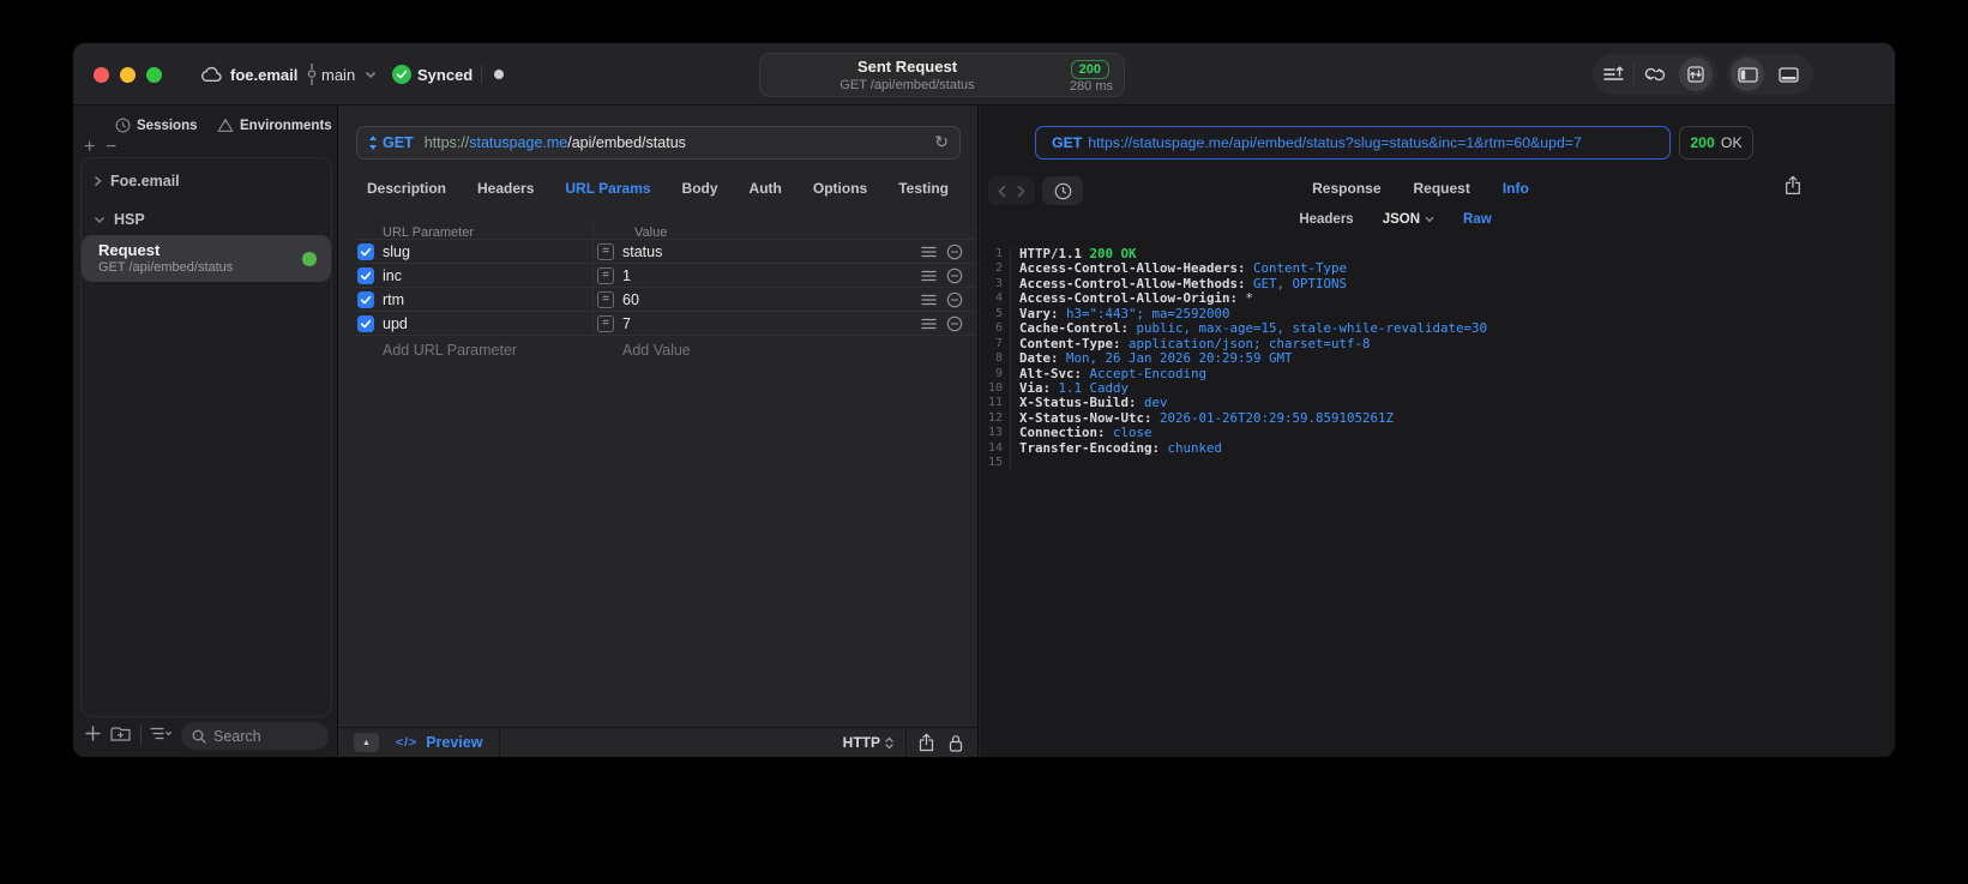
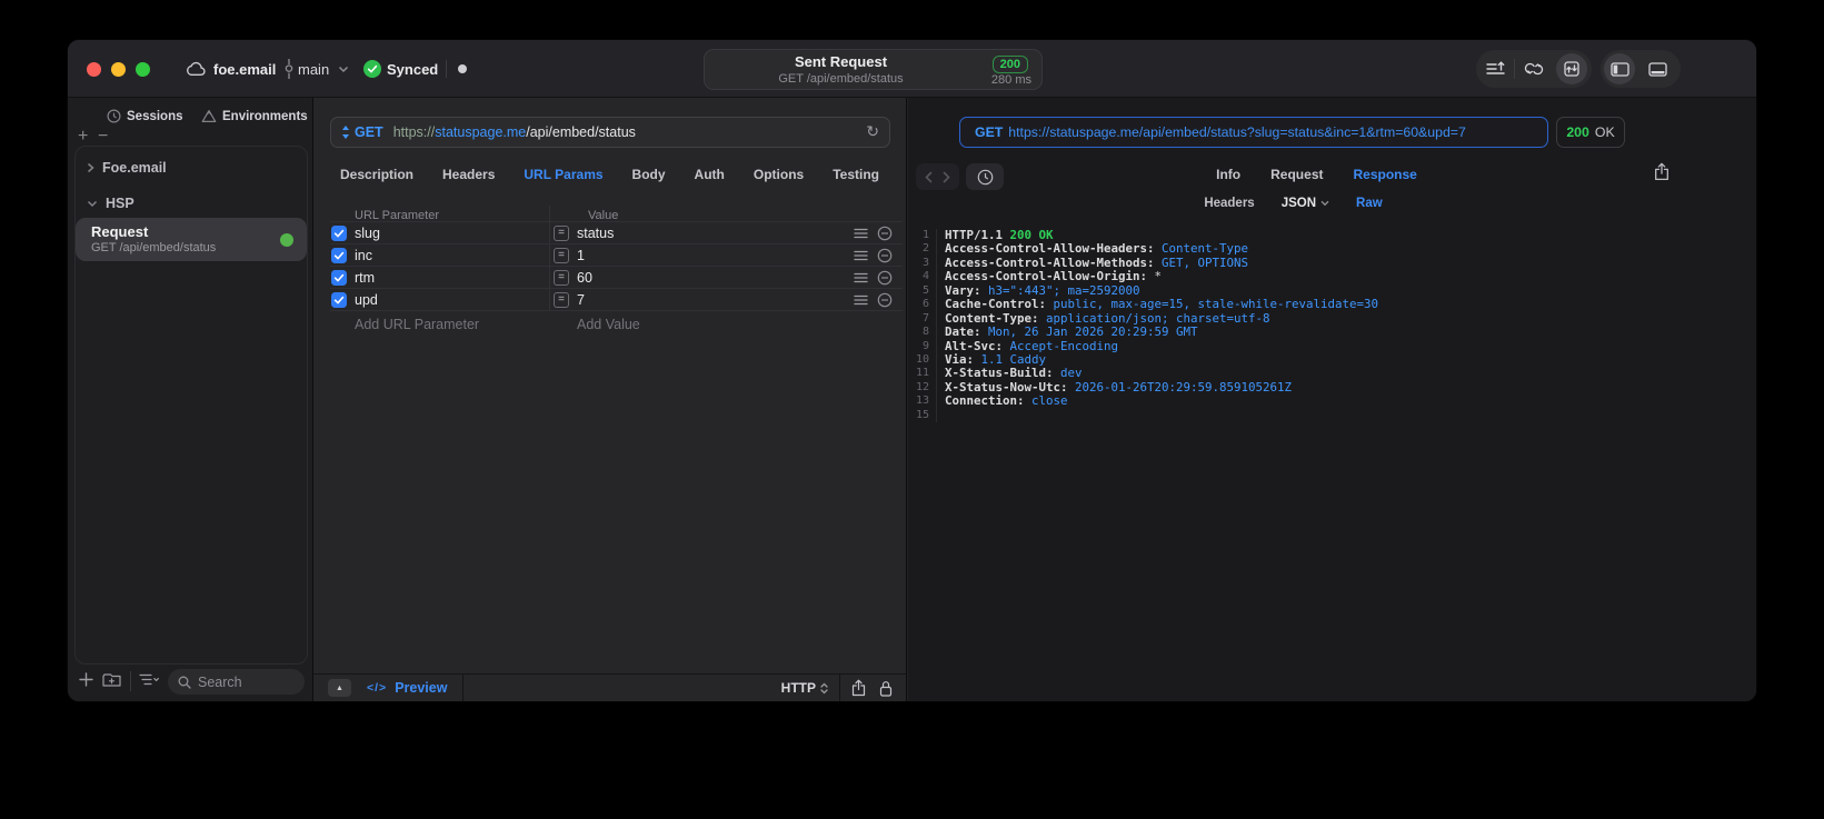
  foe.email
  main
  Synced
  Sent Request
  GET /api/embed/status
  200
  280 ms
  Sessions
  Environments
  +
  −
  Foe.email
  HSP
  Request
  GET /api/embed/status
  Search
  GET
  https://statuspage.me/api/embed/status
  ↻
  Description
  Headers
  URL Params
  Body
  Auth
  Options
  Testing
  URL Parameter
  Value
  slug
  =
  status
  inc
  =
  1
  rtm
  =
  60
  upd
  =
  7
  Add URL Parameter
  Add Value
  </>
  Preview
  HTTP
  GET
  https://statuspage.me/api/embed/status?slug=status&inc=1&rtm=60&upd=7
  200
  OK
- Response
+ Info
  Request
- Info
+ Response
  Headers
  JSON
  Raw
  1
  HTTP/1.1 200 OK
  2
  Access-Control-Allow-Headers: Content-Type
  3
  Access-Control-Allow-Methods: GET, OPTIONS
  4
  Access-Control-Allow-Origin: *
  5
  Vary: h3=":443"; ma=2592000
  6
  Cache-Control: public, max-age=15, stale-while-revalidate=30
  7
  Content-Type: application/json; charset=utf-8
  8
  Date: Mon, 26 Jan 2026 20:29:59 GMT
  9
  Alt-Svc: Accept-Encoding
  10
  Via: 1.1 Caddy
  11
  X-Status-Build: dev
  12
  X-Status-Now-Utc: 2026-01-26T20:29:59.859105261Z
  13
  Connection: close
- 14
- Transfer-Encoding: chunked
  15
